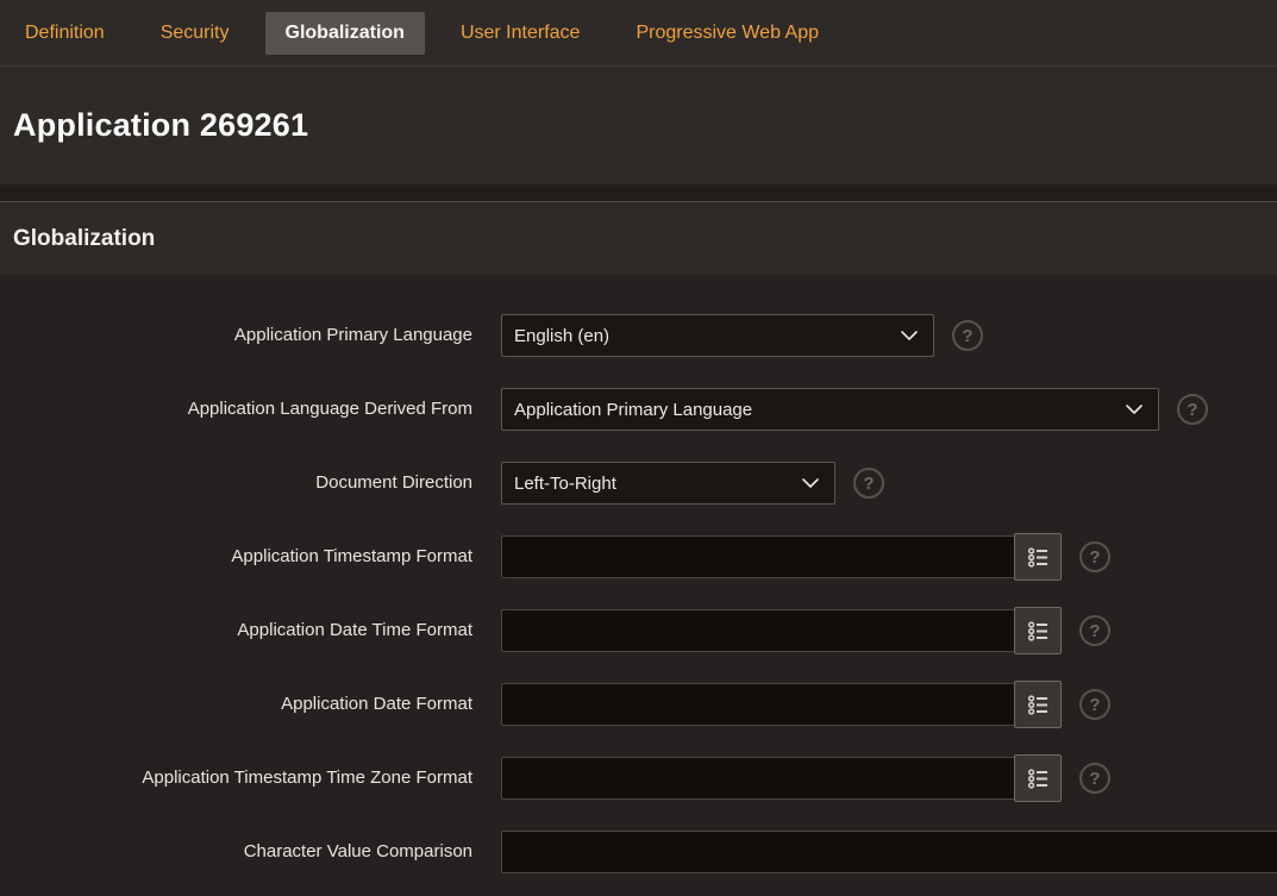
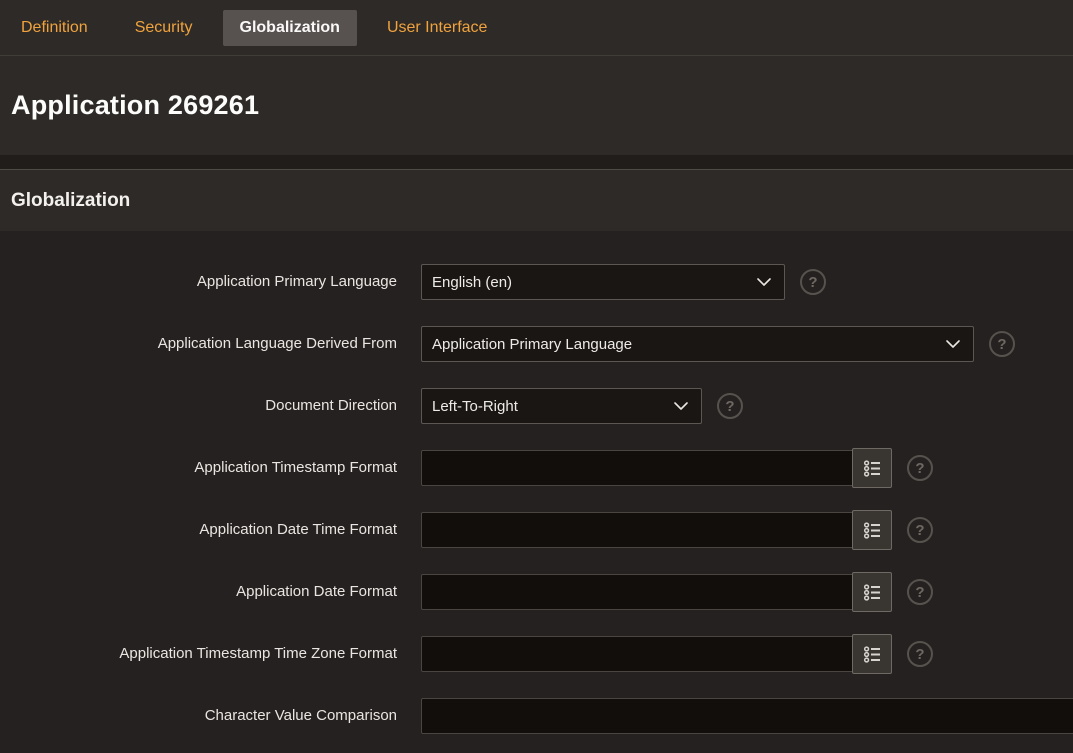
  Definition
  Security
  Globalization
  User Interface
- Progressive Web App
  Application 269261
  Globalization
  Application Primary Language
  English (en)
  ?
  Application Language Derived From
  Application Primary Language
  ?
  Document Direction
  Left-To-Right
  ?
  Application Timestamp Format
  ?
  Application Date Time Format
  ?
  Application Date Format
  ?
  Application Timestamp Time Zone Format
  ?
  Character Value Comparison
